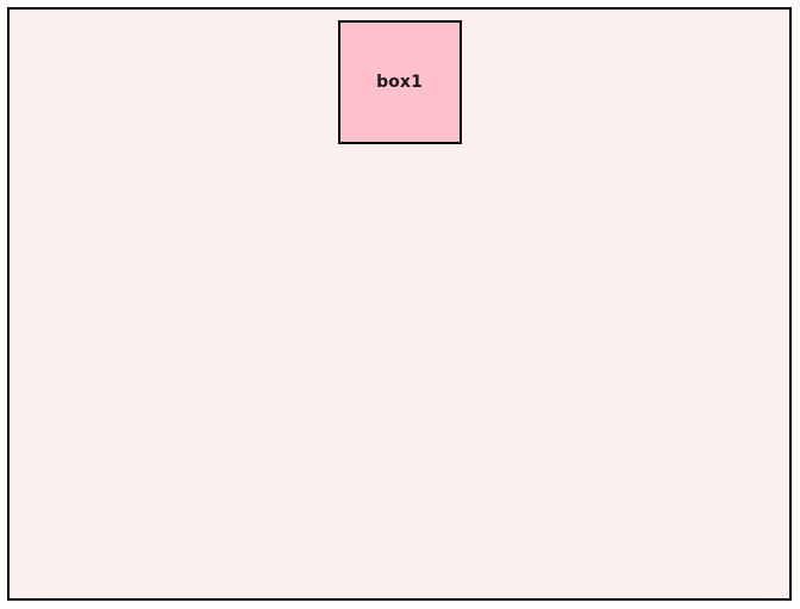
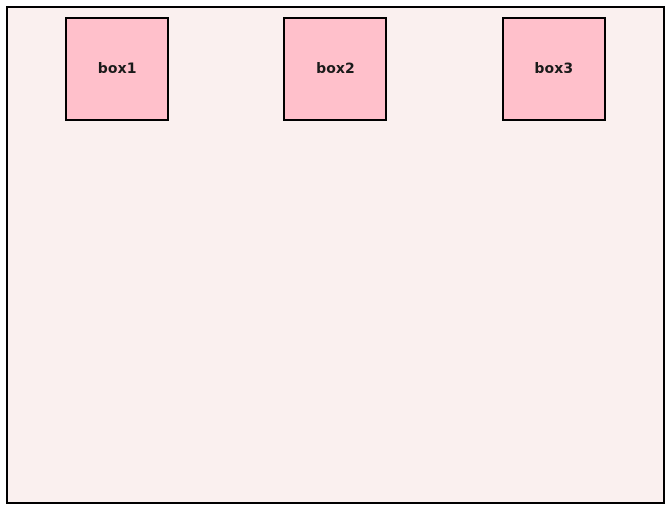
  box1
+ box2
+ box3
